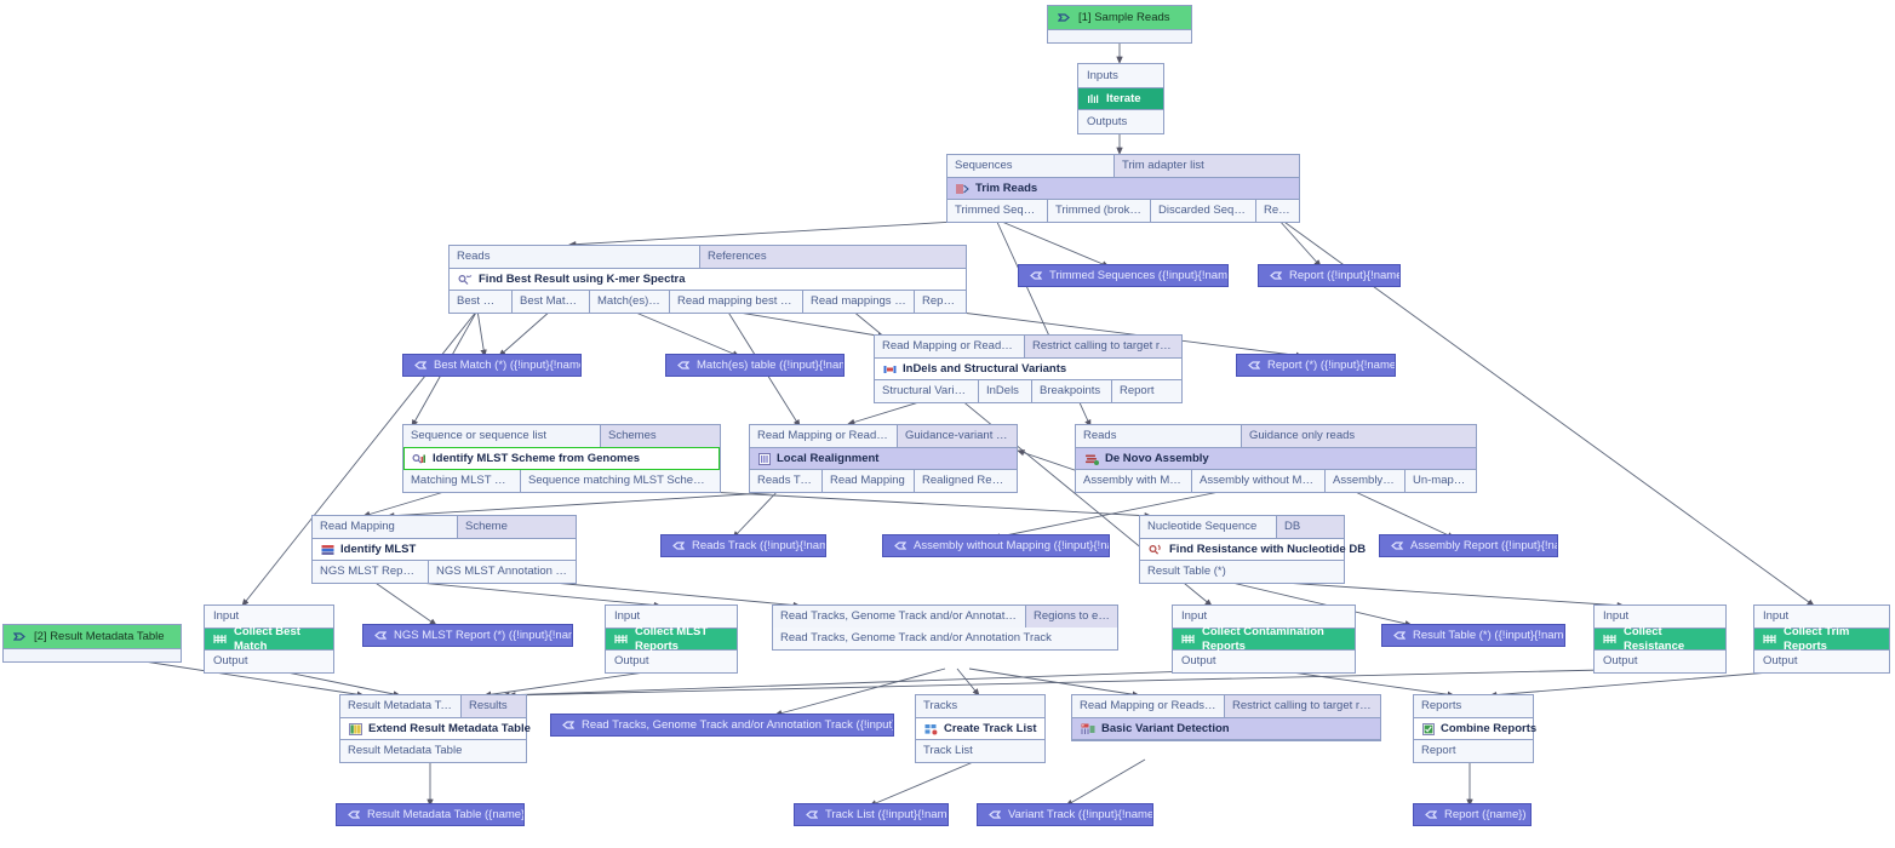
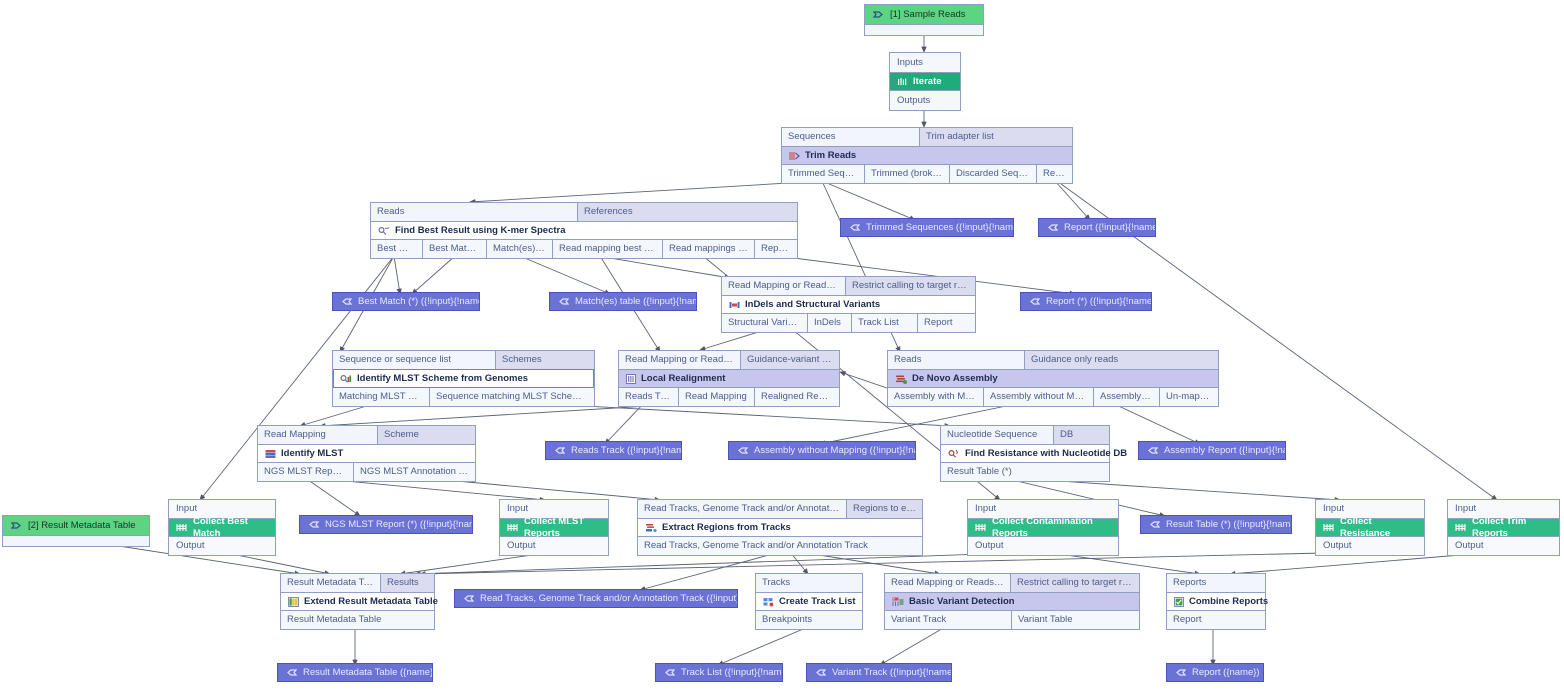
  [1] Sample Reads
  Inputs
  Iterate
  Outputs
  Sequences
  Trim adapter list
  Trim Reads
  Trimmed Sequenc
  Trimmed (broken p
  Discarded Sequen
  Report
  Reads
  References
  Find Best Result using K-mer Spectra
  Best Match
  Best Matches
  Match(es) tab
  Read mapping best mat
  Report (
  Read Mapping or Reads Tra
  Restrict calling to target regio
  InDels and Structural Variants
  Structural Variants
  InDels
- Breakpoints
+ Track List
  Report
  Sequence or sequence list
  Schemes
  Identify MLST Scheme from Genomes
  Matching MLST Sche
  Sequence matching MLST Scheme (*
  Read Mapping or Reads Tr
  Guidance-variant trac
  Local Realignment
  Reads Track
  Read Mapping
  Realigned Regions
  Reads
  Guidance only reads
  De Novo Assembly
  Assembly with Mappi
  Assembly without Mappi
  Assembly Rep
  Read Mapping
  Scheme
  Identify MLST
  NGS MLST Report (*
  NGS MLST Annotation Trac
  Nucleotide Sequence
  DB
  Find Resistance with Nucleotide DB
  Result Table (*)
  [2] Result Metadata Table
  Input
  Collect Best Match
  Output
  Input
  Collect MLST Reports
  Output
  Input
  Collect Contamination Reports
  Output
  Input
  Collect Resistance
  Output
  Input
  Collect Trim Reports
  Output
  Read Tracks, Genome Track and/or Annotation
  Regions to extra
+ Extract Regions from Tracks
  Read Tracks, Genome Track and/or Annotation Track
  Result Metadata Table
  Results
  Extend Result Metadata Table
  Result Metadata Table
  Tracks
  Create Track List
- Track List
+ Breakpoints
  Read Mapping or Reads Tra
  Restrict calling to target regio
  Basic Variant Detection
+ Variant Track
+ Variant Table
  Reports
  Combine Reports
  Report
  Trimmed Sequences ({!input}{!nam
  Report ({!input}{!name
  Best Match (*) ({!input}{!nam
  Match(es) table ({!input}{!na
  Report (*) ({!input}{!name
  Reads Track ({!input}{!nam
  Assembly without Mapping ({!input}{!n
  Assembly Report ({!input}{!n
  NGS MLST Report (*) ({!input}{!na
  Result Table (*) ({!input}{!nam
  Read Tracks, Genome Track and/or Annotation Track ({!input
  Result Metadata Table ({name}
  Track List ({!input}{!nam
  Variant Track ({!input}{!name
  Report ({name})
